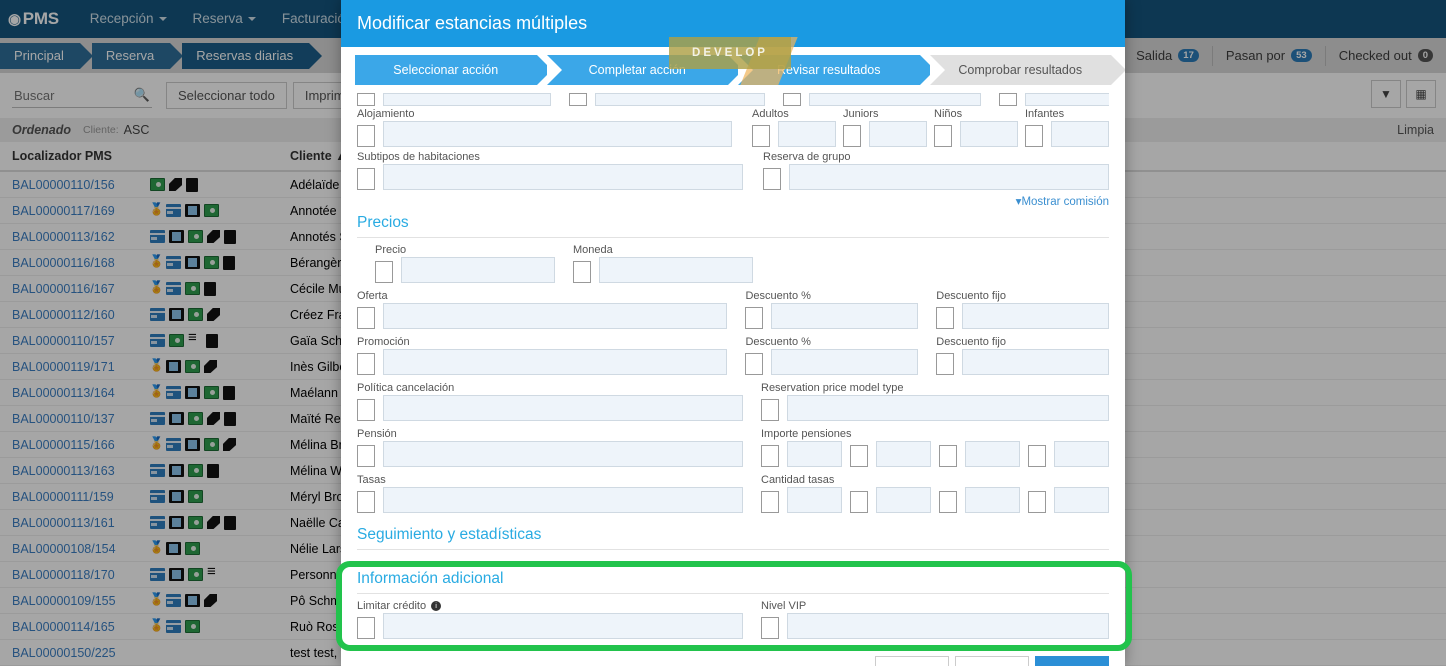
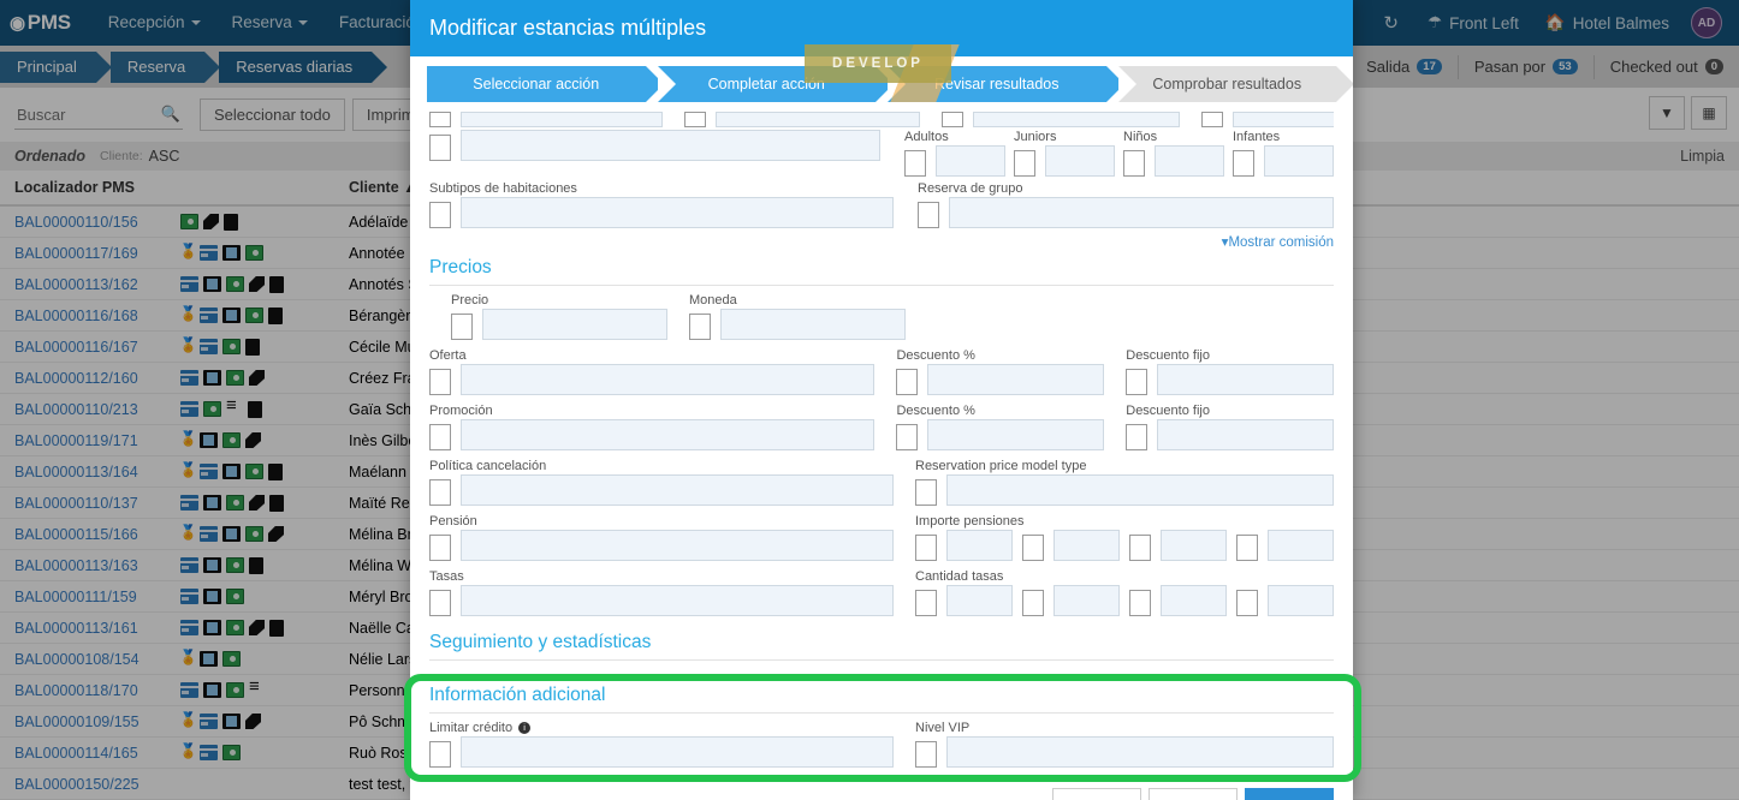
  ◉
  PMS
  Recepción
  Reserva
  Facturaci
+ ↻
+ ☂
+ Front Left
+ 🏠
+ Hotel Balmes
+ AD
  Principal
  Reserva
  Reservas diarias
  Salida
  17
  Pasan por
  53
  Checked out
  0
  Buscar
  🔍
  Seleccionar todo
  ▼
  ▦
  Ordenado
  Cliente:
  ASC
  Limpia
  Localizador PMS
  Cliente
  BAL00000110/156
  Adélaïde
  BAL00000117/169
  Annotée
  BAL00000113/162
  Annotés
  BAL00000116/168
  Bérangèr
  BAL00000116/167
  Cécile M
  BAL00000112/160
  Créez Fr
- BAL00000110/157
+ BAL00000110/213
  Gaïa Sch
  BAL00000119/171
  Inès Gilb
  BAL00000113/164
  Maélann
  BAL00000110/137
  Maïté Re
  BAL00000115/166
  Mélina B
  BAL00000113/163
  Mélina W
  BAL00000111/159
  Méryl Bro
  BAL00000113/161
  Naëlle C
  BAL00000108/154
  Nélie Lar
  BAL00000118/170
  Personn
  BAL00000109/155
  Pô Schm
  BAL00000114/165
  Ruò Ros
  BAL00000150/225
  test test,
  Modificar estancias múltiples
  Seleccionar acción
  Completar acción
  Revisar resultados
  Comprobar resultados
- Alojamiento
  Adultos
  Juniors
  Niños
  Infantes
  Subtipos de habitaciones
  Reserva de grupo
  ▾Mostrar comisión
  Precios
  Precio
  Moneda
  Oferta
  Descuento %
  Descuento fijo
  Promoción
  Descuento %
  Descuento fijo
  Política cancelación
  Reservation price model type
  Pensión
  Importe pensiones
  Tasas
  Cantidad tasas
  Seguimiento y estadísticas
  Información adicional
  Limitar crédito i
  Nivel VIP
  DEVELOP
